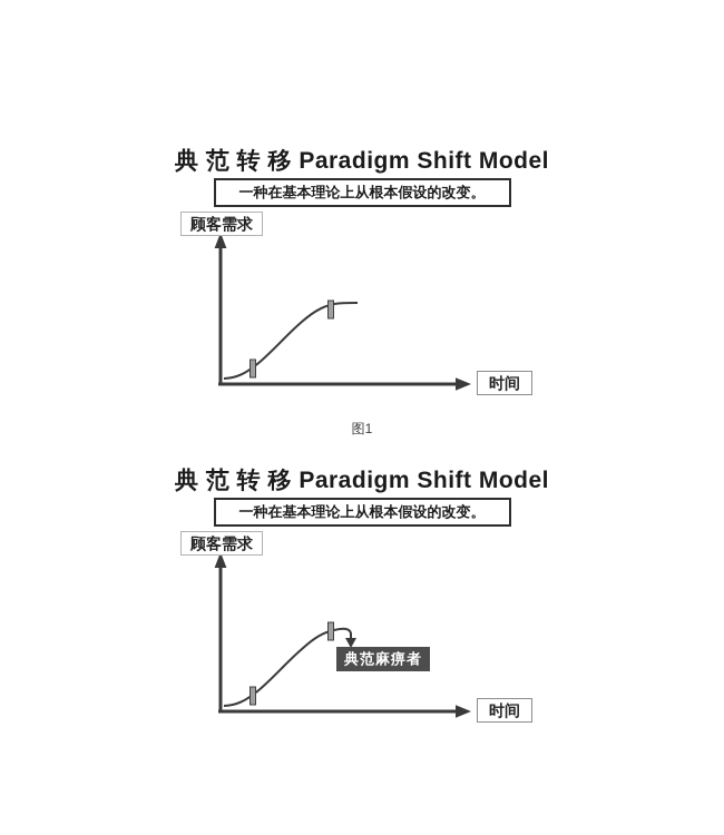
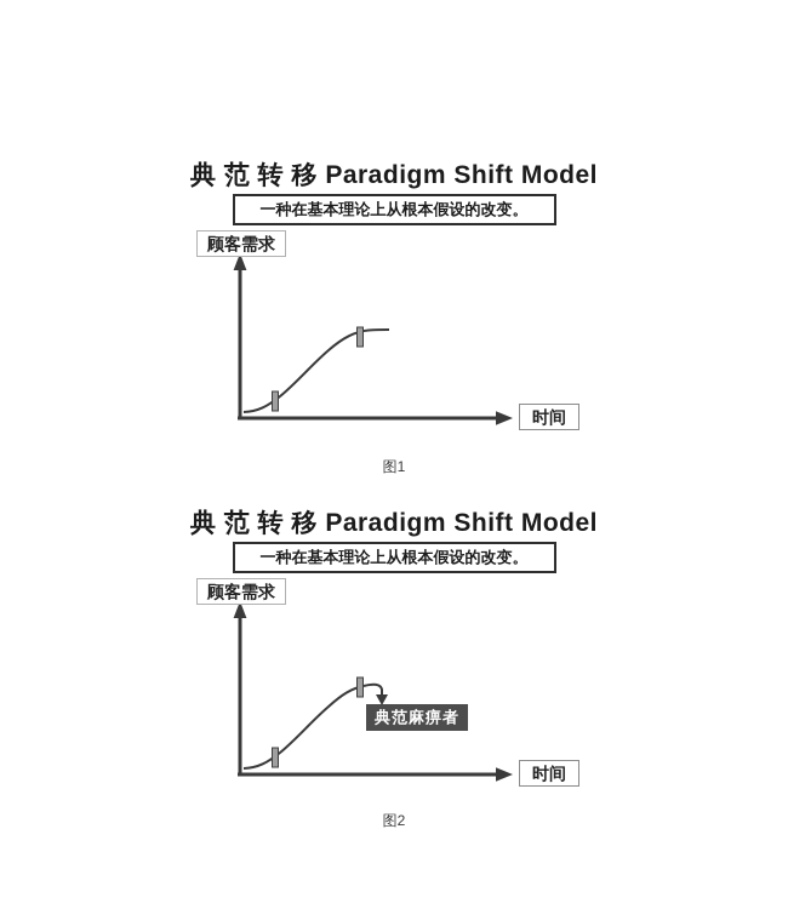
  典 范 转 移 Paradigm Shift Model
  一种在基本理论上从根本假设的改变。
  顾客需求
  时间
  图1
  典 范 转 移 Paradigm Shift Model
  一种在基本理论上从根本假设的改变。
  顾客需求
  时间
  典范麻痹者
+ 图2
